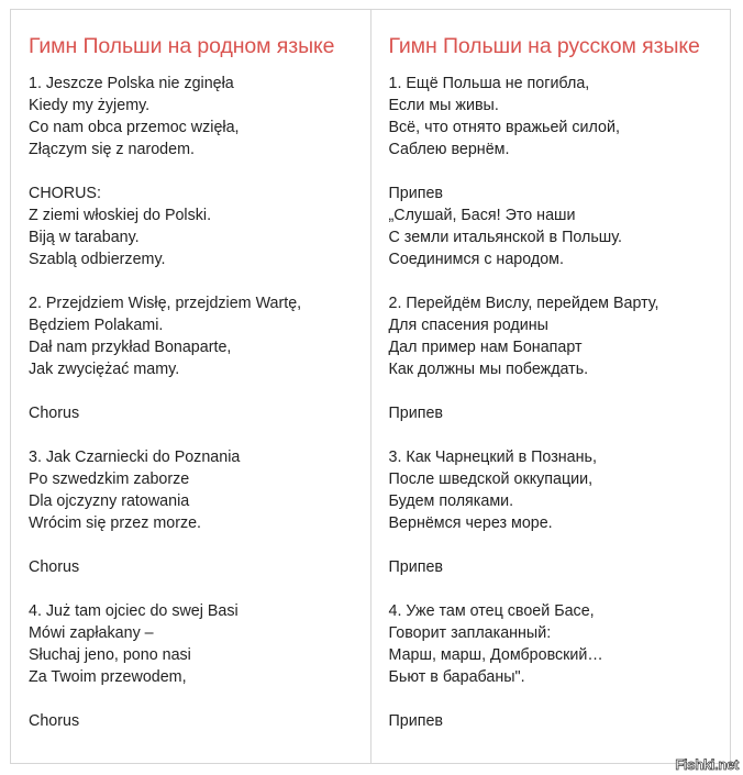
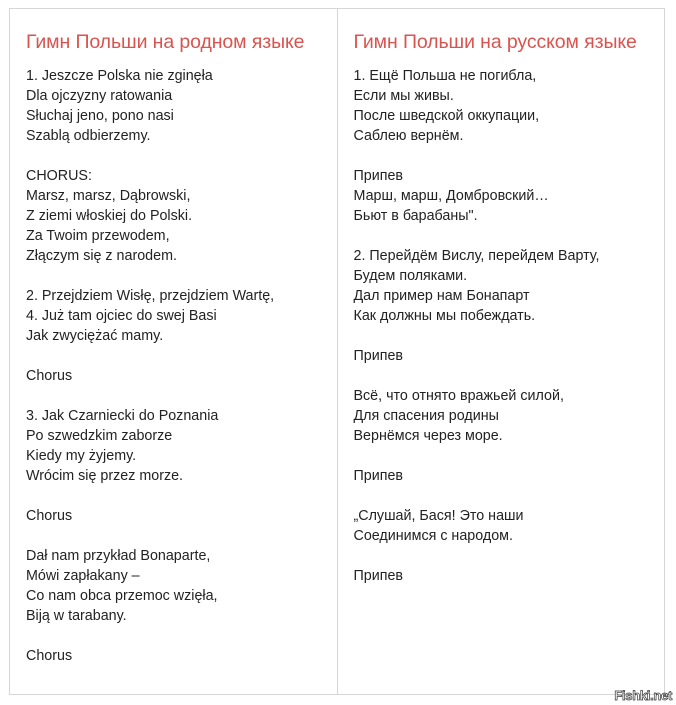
  Гимн Польши на родном языке
  1. Jeszcze Polska nie zginęła
- Kiedy my żyjemy.
+ Dla ojczyzny ratowania
- Co nam obca przemoc wzięła,
+ Słuchaj jeno, pono nasi
- Złączym się z narodem.
+ Szablą odbierzemy.
  CHORUS:
+ Marsz, marsz, Dąbrowski,
  Z ziemi włoskiej do Polski.
- Biją w tarabany.
+ Za Twoim przewodem,
- Szablą odbierzemy.
+ Złączym się z narodem.
  2. Przejdziem Wisłę, przejdziem Wartę,
- Będziem Polakami.
- Dał nam przykład Bonaparte,
+ 4. Już tam ojciec do swej Basi
  Jak zwyciężać mamy.
  Chorus
  3. Jak Czarniecki do Poznania
  Po szwedzkim zaborze
- Dla ojczyzny ratowania
+ Kiedy my żyjemy.
  Wrócim się przez morze.
  Chorus
- 4. Już tam ojciec do swej Basi
+ Dał nam przykład Bonaparte,
  Mówi zapłakany –
- Słuchaj jeno, pono nasi
+ Co nam obca przemoc wzięła,
- Za Twoim przewodem,
+ Biją w tarabany.
  Chorus
  Гимн Польши на русском языке
  1. Ещё Польша не погибла,
  Если мы живы.
- Всё, что отнято вражьей силой,
+ После шведской оккупации,
  Саблею вернём.
  Припев
- „Слушай, Бася! Это наши
+ Марш, марш, Домбровский…
- С земли итальянской в Польшу.
- Соединимся с народом.
+ Бьют в барабаны".
  2. Перейдём Вислу, перейдем Варту,
- Для спасения родины
+ Будем поляками.
  Дал пример нам Бонапарт
  Как должны мы побеждать.
  Припев
- 3. Как Чарнецкий в Познань,
- После шведской оккупации,
+ Всё, что отнято вражьей силой,
- Будем поляками.
+ Для спасения родины
  Вернёмся через море.
  Припев
- 4. Уже там отец своей Басе,
- Говорит заплаканный:
- Марш, марш, Домбровский…
+ „Слушай, Бася! Это наши
- Бьют в барабаны".
+ Соединимся с народом.
  Припев
  Fishki.net
